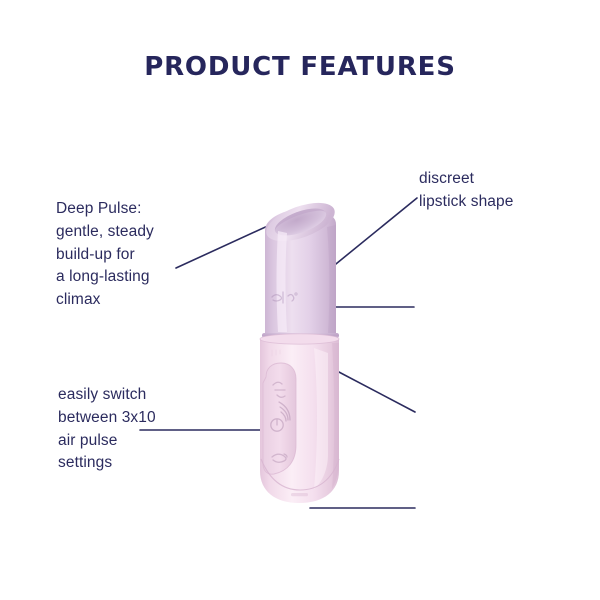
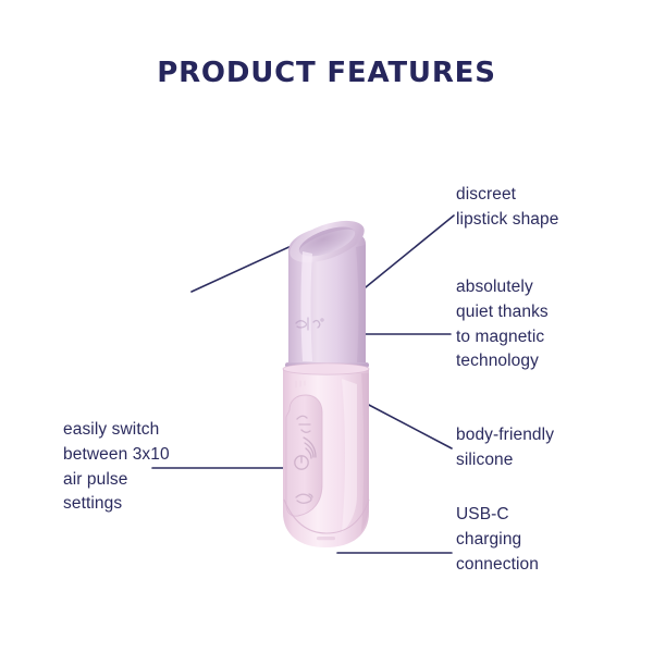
  PRODUCT FEATURES
- Deep Pulse:
- gentle, steady
- build-up for
- a long-lasting
- climax
  easily switch
  between 3x10
  air pulse
  settings
  discreet
  lipstick shape
+ absolutely
+ quiet thanks
+ to magnetic
+ technology
+ body-friendly
+ silicone
+ USB-C
+ charging
+ connection
